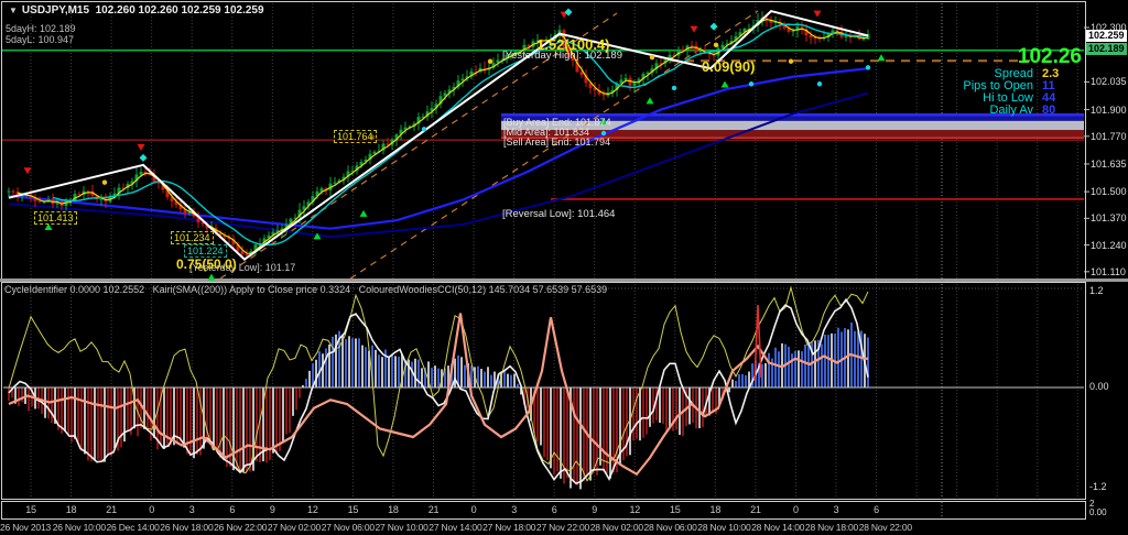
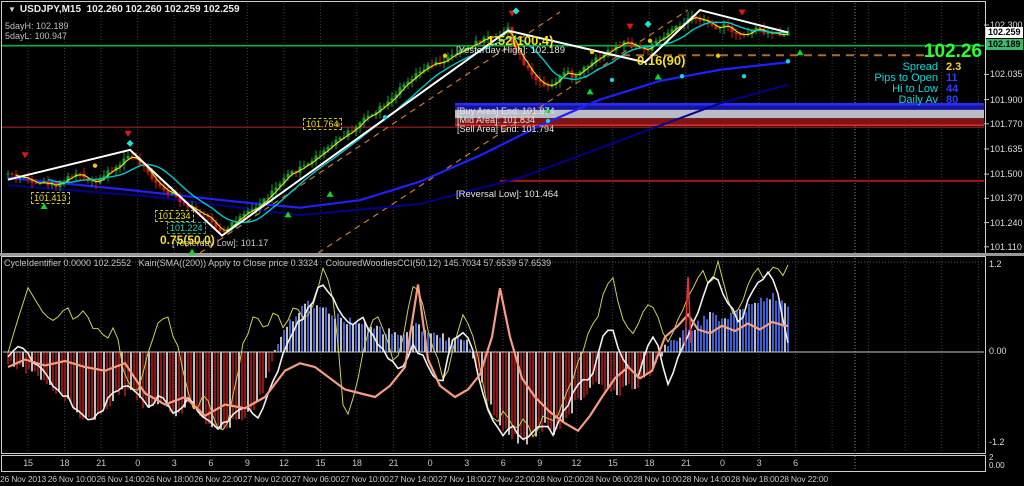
  ▼ USDJPY,M15 102.260 102.260 102.259 102.259
  5dayH: 102.189
  5dayL: 100.947
  [Yesterday High]: 102.189
  1.52(100.4)
- 0.09(90)
+ 0.16(90)
  101.764
  101.413
  101.234
  101.224
  [Buy Area] End: 101.874
  [Mid Area]: 101.834
  [Sell Area] End: 101.794
  [Reversal Low]: 101.464
  [Yesterday Low]: 101.17
  0.75(50.0)
  102.26
  Spread
  2.3
  Pips to Open
  11
  Hi to Low
  44
  Daily Av
  80
  CycleIdentifier 0.0000 102.2552 Kairi(SMA((200)) Apply to Close price 0.3324 ColouredWoodiesCCI(50,12) 145.7034 57.6539 57.6539
  1.2
  0.00
  -1.2
  2
  0.00
  102.259
  102.189
  102.300
  102.035
  101.900
  101.770
  101.635
  101.500
  101.370
  101.240
  101.110
  26 Nov 2013
  26 Nov 10:00
- 26 Dec 14:00
+ 26 Nov 14:00
  26 Nov 18:00
  26 Nov 22:00
  27 Nov 02:00
  27 Nov 06:00
  27 Nov 10:00
  27 Nov 14:00
  27 Nov 18:00
  27 Nov 22:00
  28 Nov 02:00
  28 Nov 06:00
  28 Nov 10:00
  28 Nov 14:00
  28 Nov 18:00
  28 Nov 22:00
  15
  18
  21
  0
  3
  6
  9
  12
  15
  18
  21
  0
  3
  6
  9
  12
  15
  18
  21
  0
  3
  6
